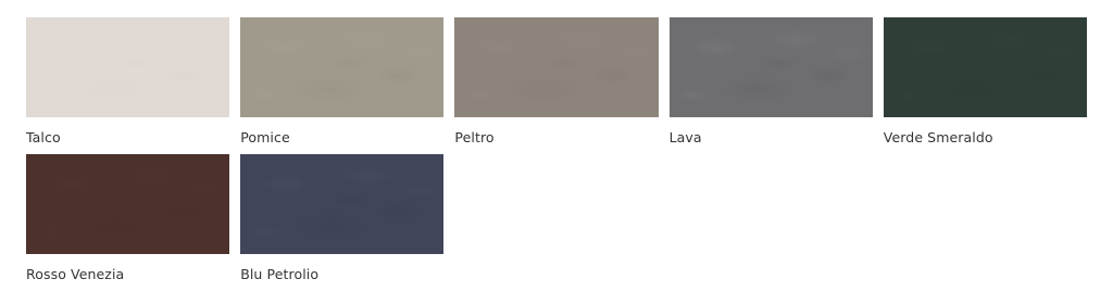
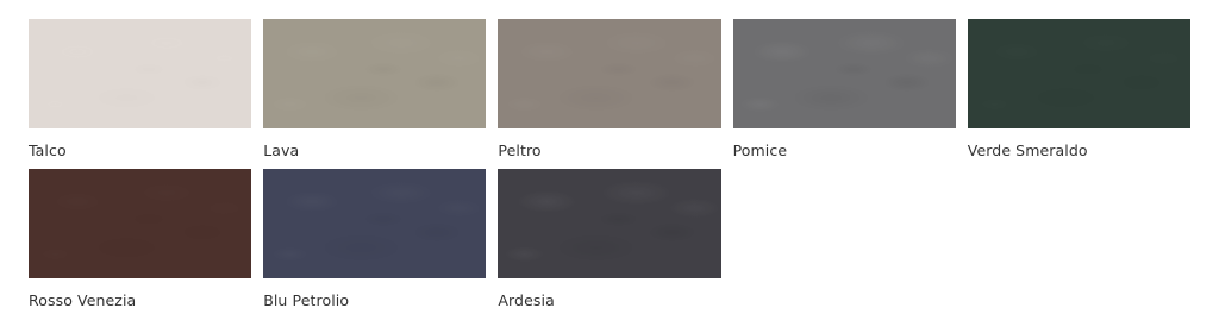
  Talco
- Pomice
+ Lava
  Peltro
- Lava
+ Pomice
  Verde Smeraldo
  Rosso Venezia
  Blu Petrolio
+ Ardesia
